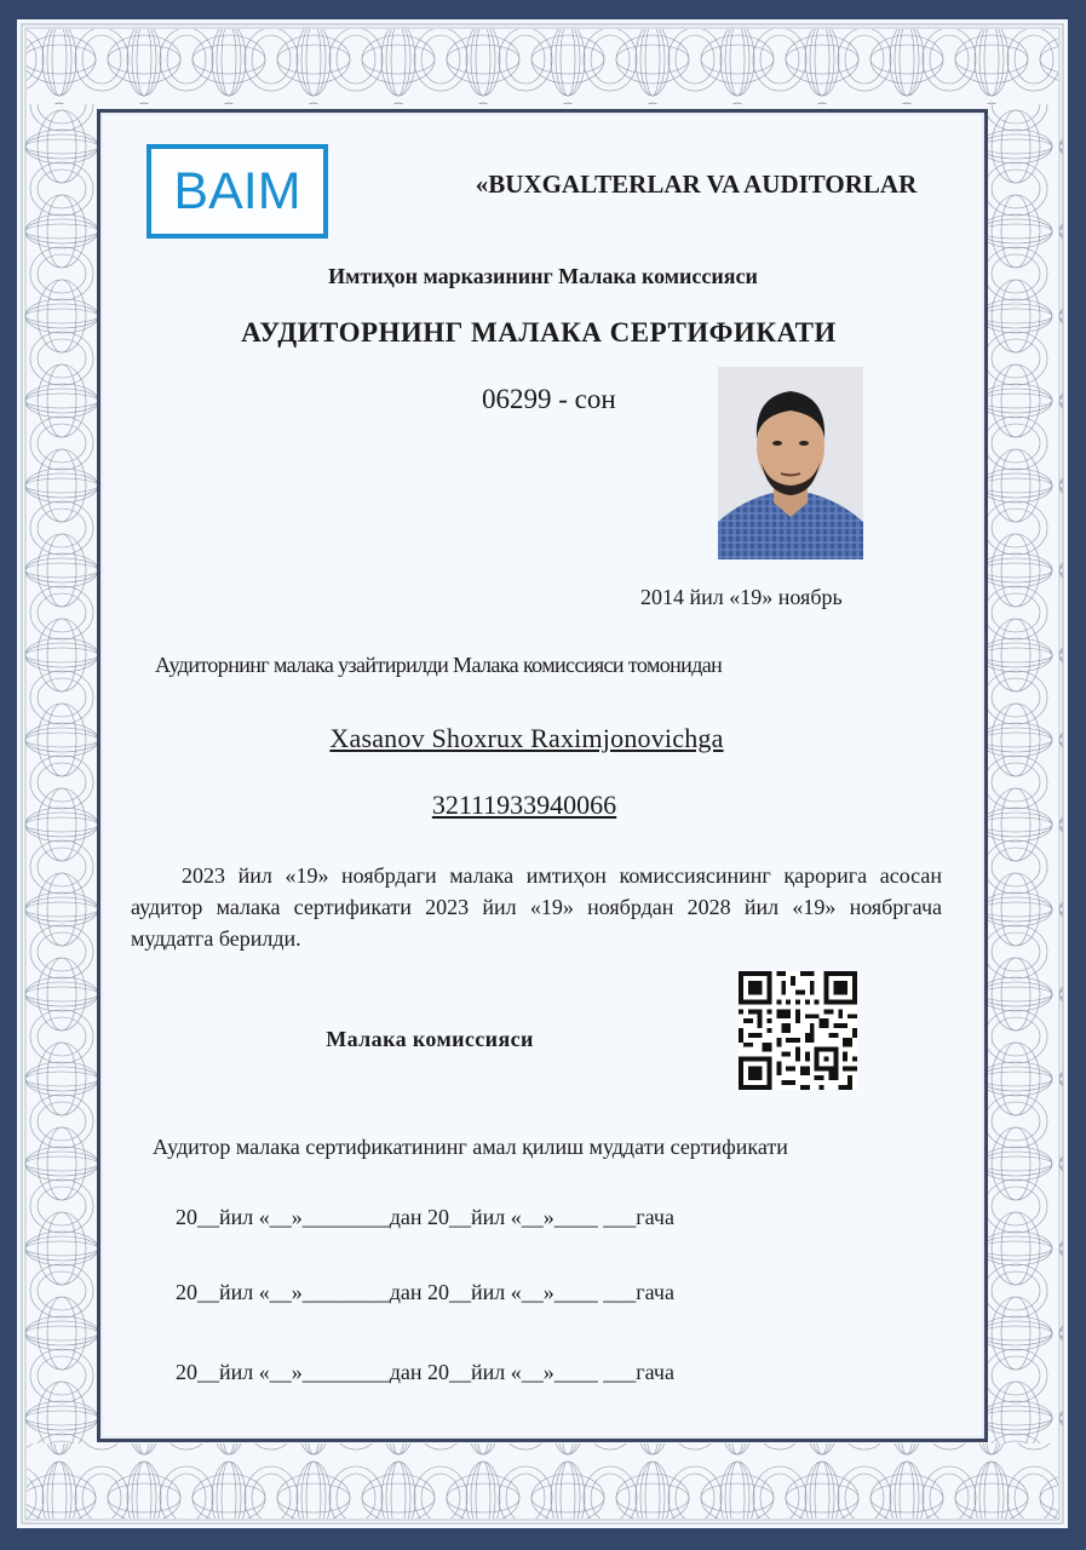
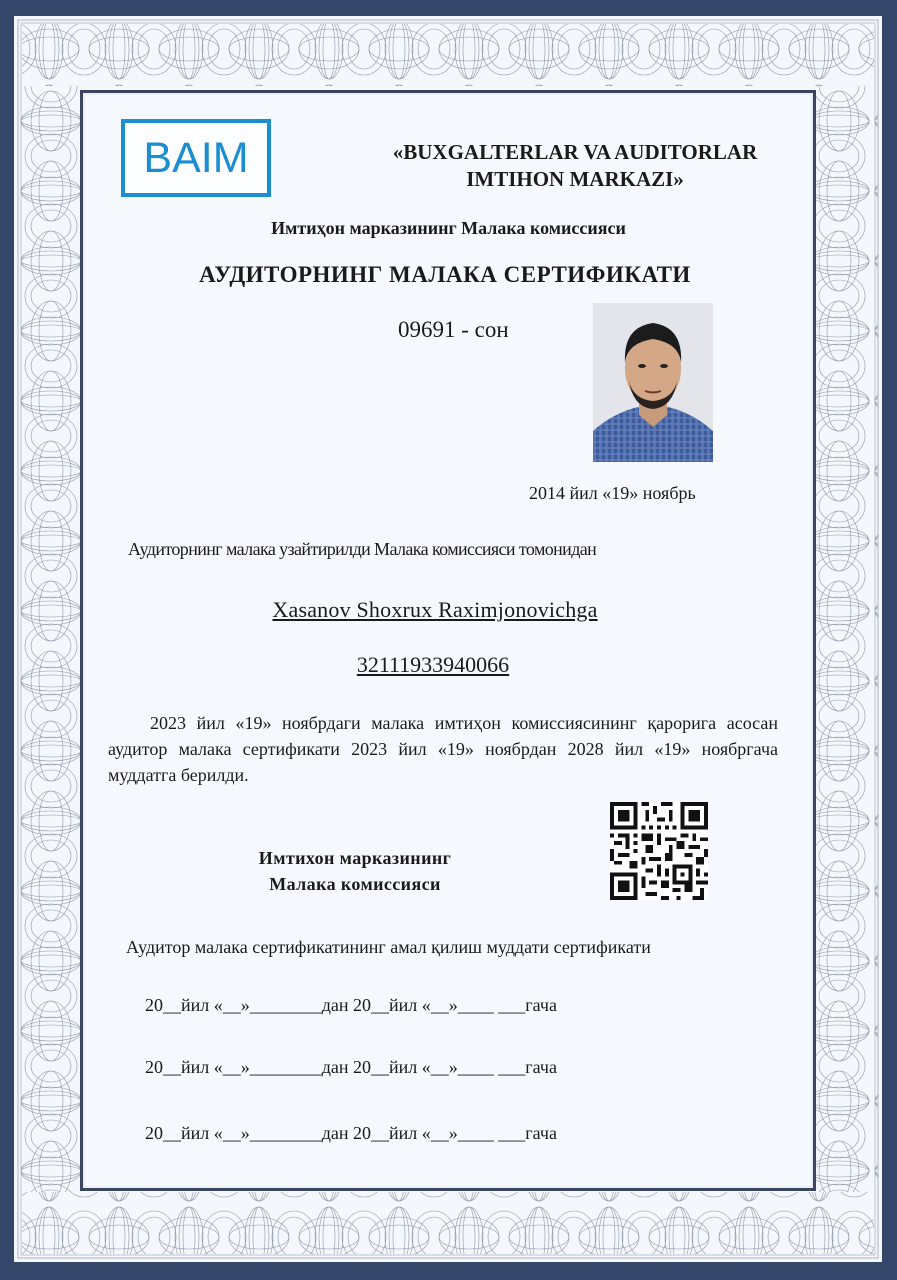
  BAIM
  «BUXGALTERLAR VA AUDITORLAR
+ IMTIHON MARKAZI»
  Имтиҳон марказининг Малака комиссияси
  АУДИТОРНИНГ МАЛАКА СЕРТИФИКАТИ
- 06299 - сон
+ 09691 - сон
  2014 йил «19» ноябрь
  Аудиторнинг малака узайтирилди Малака комиссияси томонидан
  Xasanov Shoxrux Raximjonovichga
  32111933940066
  2023 йил «19» ноябрдаги малака имтиҳон комиссиясининг қарорига асосан аудитор малака сертификати 2023 йил «19» ноябрдан 2028 йил «19» ноябргача муддатга берилди.
+ Имтихон марказининг
  Малака комиссияси
  Аудитор малака сертификатининг амал қилиш муддати сертификати
  20__йил «__»________дан 20__йил «__»____ ___гача
  20__йил «__»________дан 20__йил «__»____ ___гача
  20__йил «__»________дан 20__йил «__»____ ___гача
